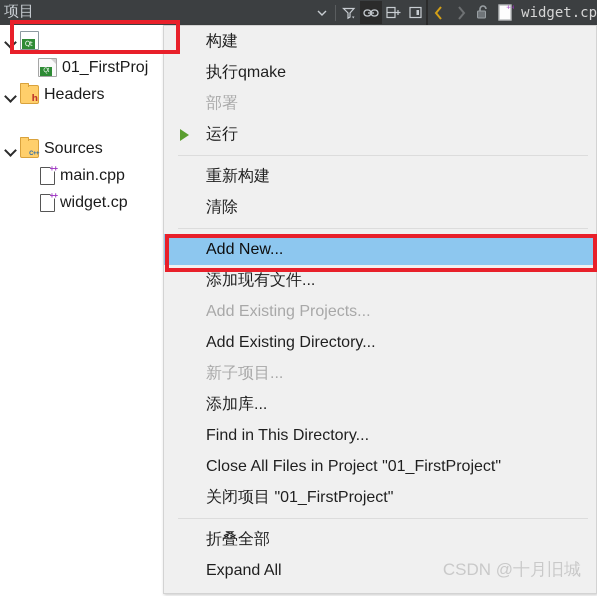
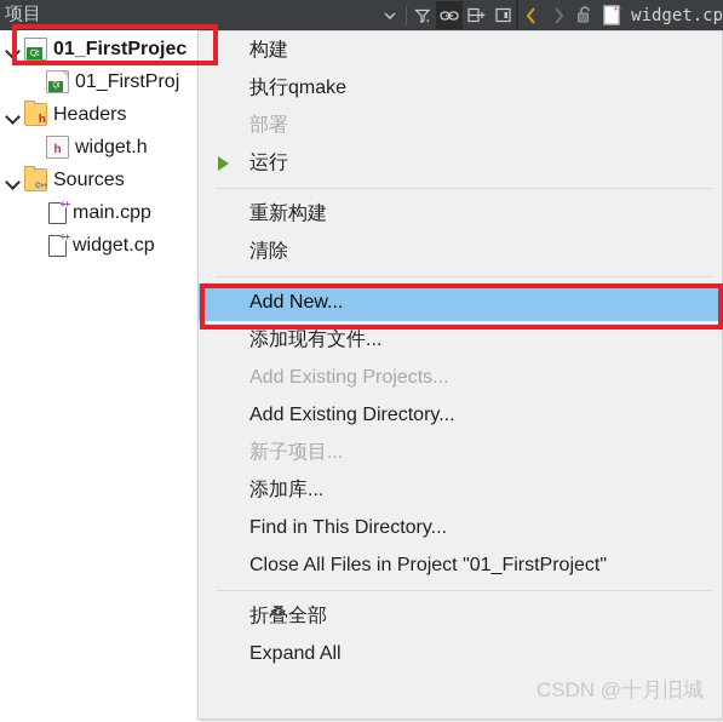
  项目
  widget.cp
+ 01_FirstProjec
  01_FirstProj
  Headers
+ widget.h
  Sources
  main.cpp
  widget.cp
  构建
  执行qmake
  部署
  运行
  重新构建
  清除
  Add New...
  添加现有文件...
  Add Existing Projects...
  Add Existing Directory...
  新子项目...
  添加库...
  Find in This Directory...
  Close All Files in Project "01_FirstProject"
- 关闭项目 "01_FirstProject"
  折叠全部
  Expand All
  CSDN @十月旧城
